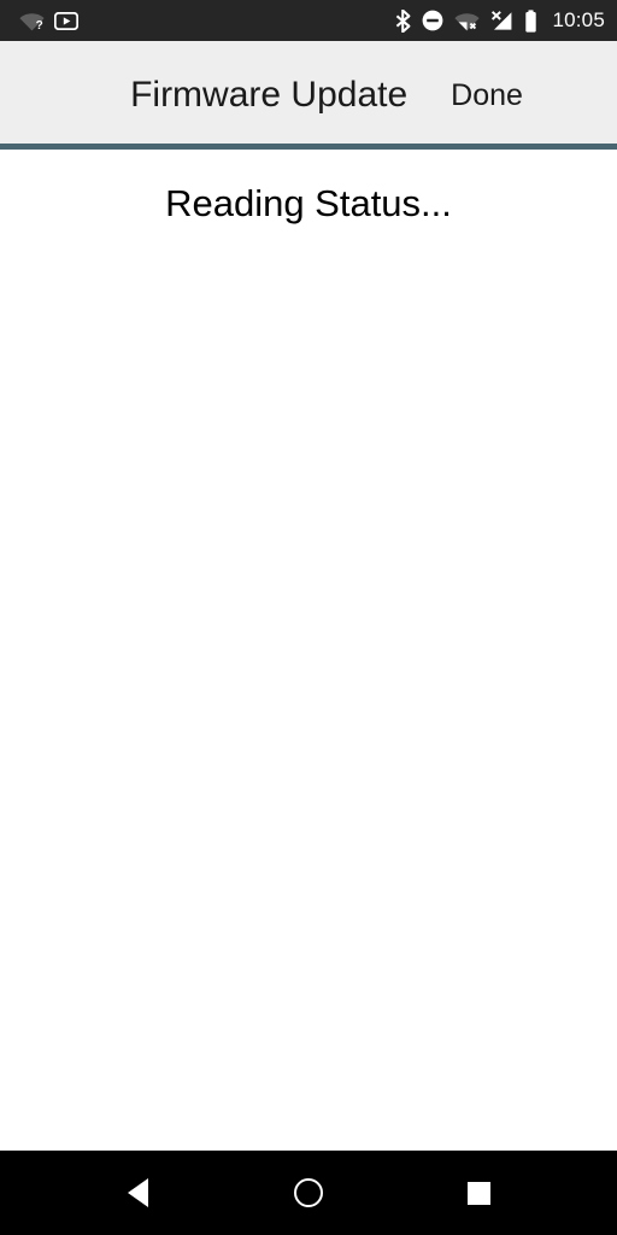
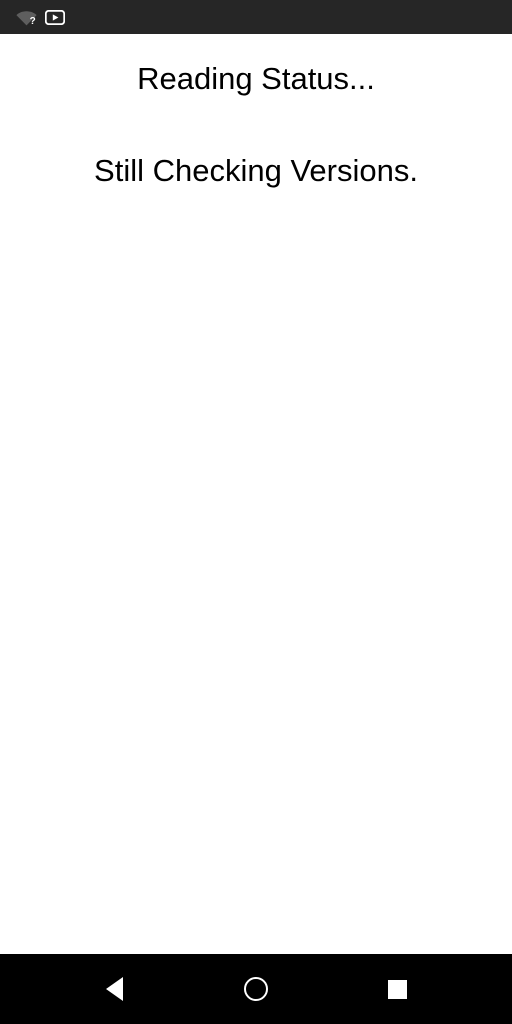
  ?
- 10:05
- Firmware Update
- Done
  Reading Status...
+ Still Checking Versions.
